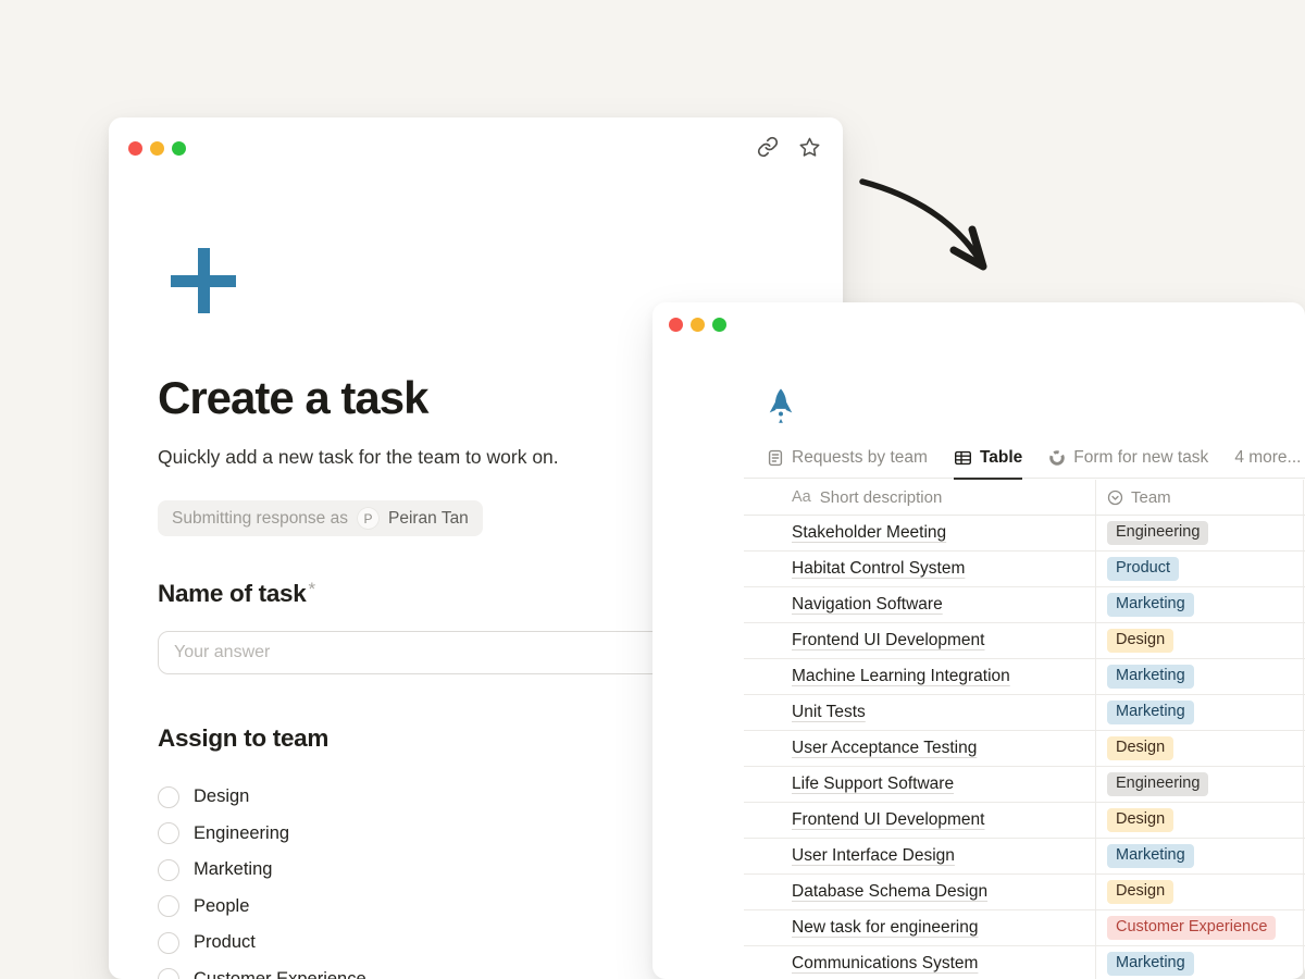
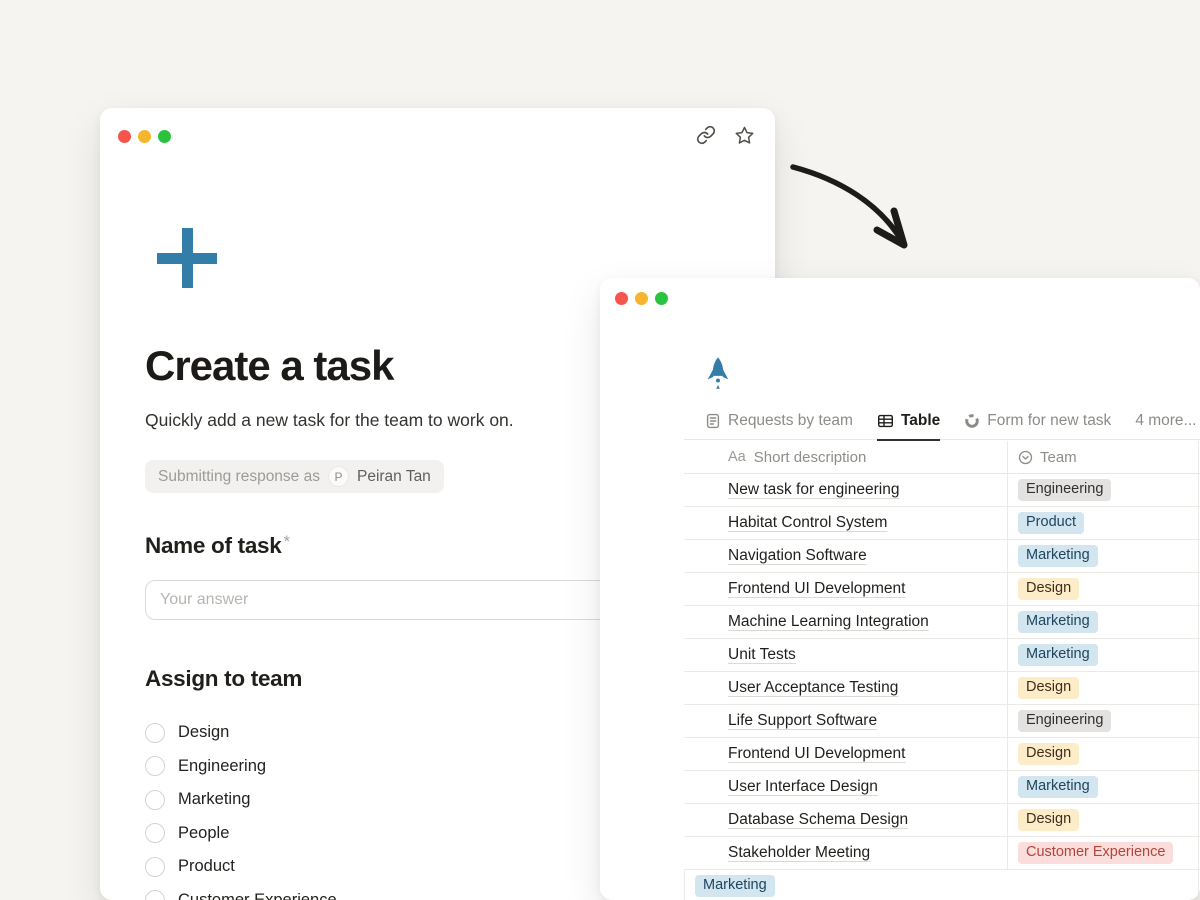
  Create a task
  Quickly add a new task for the team to work on.
  Submitting response as
  P
  Peiran Tan
  Name of task*
  Your answer
  Assign to team
  Design
  Engineering
  Marketing
  People
  Product
  Requests by team
  Table
  Form for new task
  4 more...
  Aa
  Short description
  Team
- Stakeholder Meeting
+ New task for engineering
  Engineering
  Habitat Control System
  Product
  Navigation Software
  Marketing
  Frontend UI Development
  Design
  Machine Learning Integration
  Marketing
  Unit Tests
  Marketing
  User Acceptance Testing
  Design
  Life Support Software
  Engineering
  Frontend UI Development
  Design
  User Interface Design
  Marketing
  Database Schema Design
  Design
- New task for engineering
+ Stakeholder Meeting
  Customer Experience
- Communications System
  Marketing
